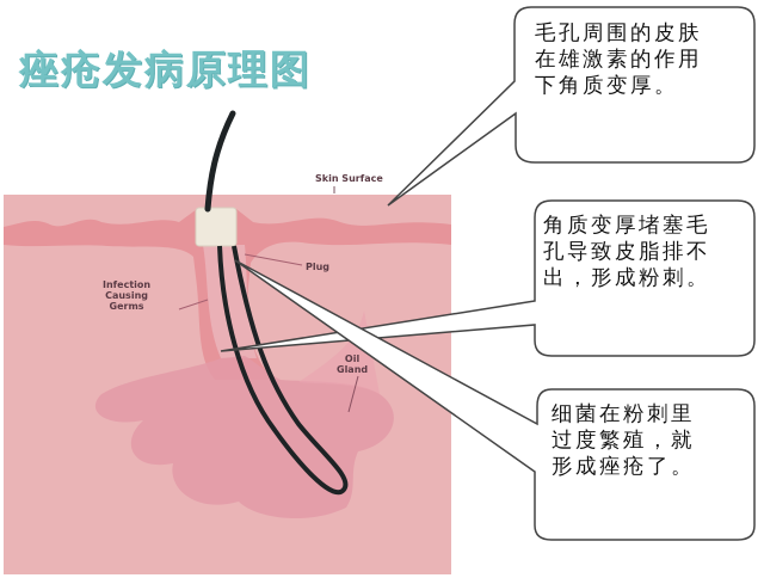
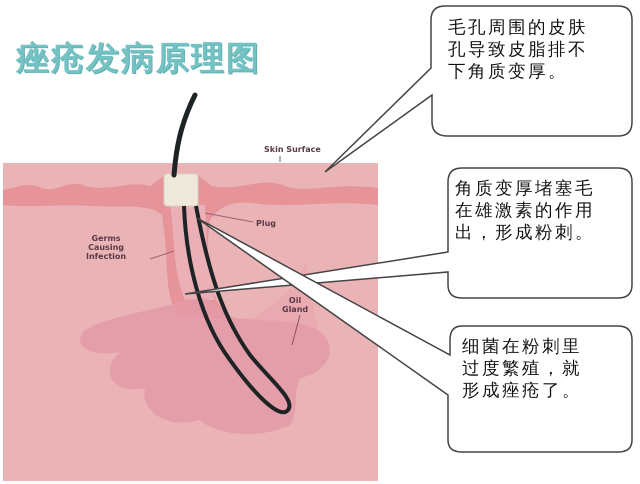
  痤疮发病原理图
  Skin Surface
  Plug
- Infection
+ Germs
  Causing
- Germs
+ Infection
  Oil
  Gland
  毛孔周围的皮肤
- 在雄激素的作用
+ 孔导致皮脂排不
  下角质变厚。
  角质变厚堵塞毛
- 孔导致皮脂排不
+ 在雄激素的作用
  出，形成粉刺。
  细菌在粉刺里
  过度繁殖，就
  形成痤疮了。
